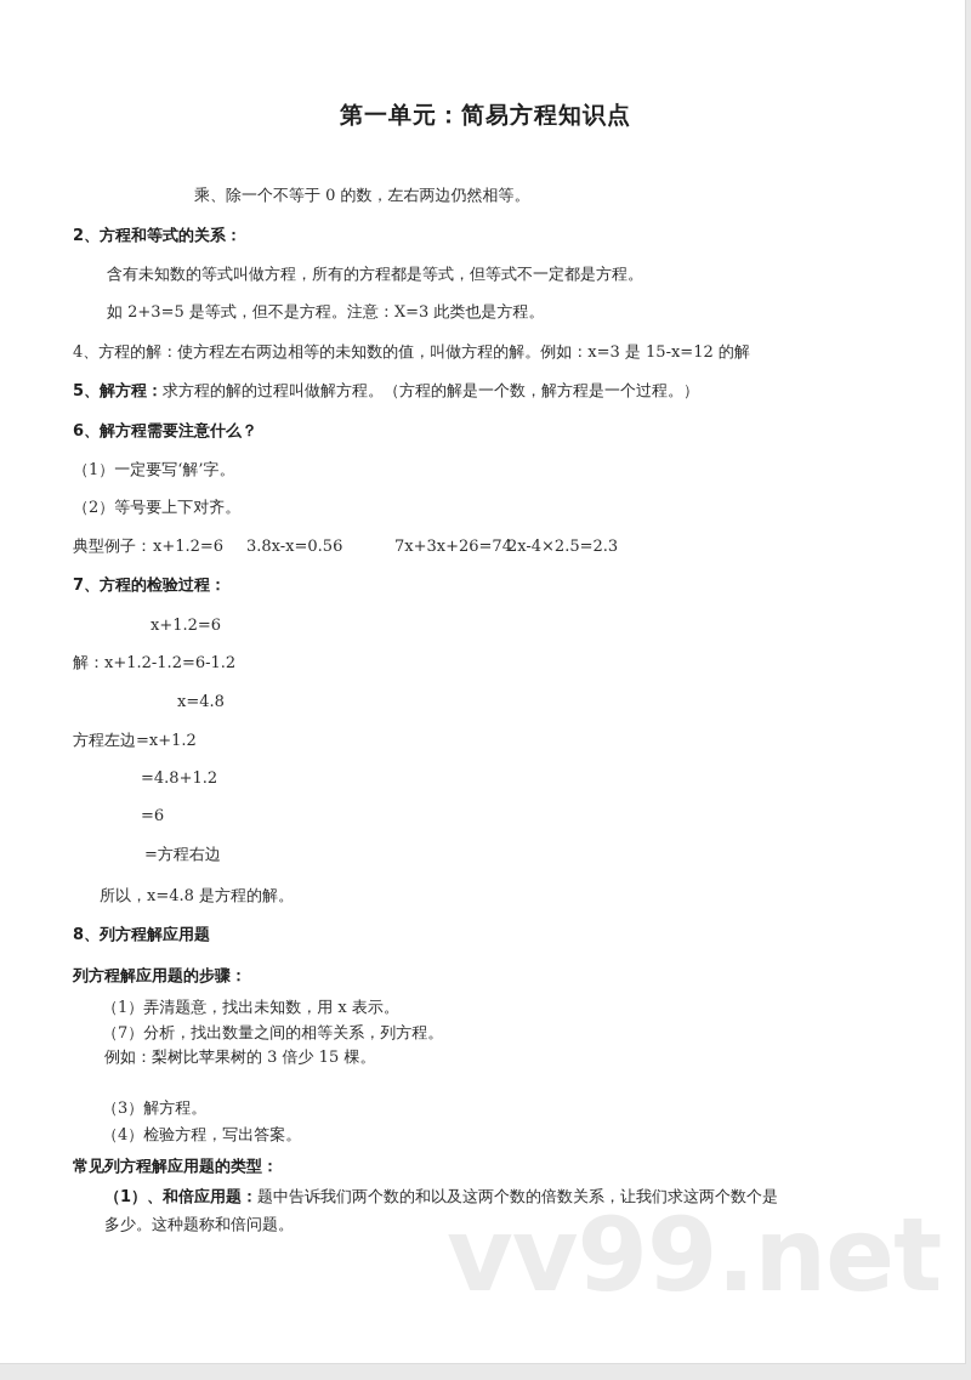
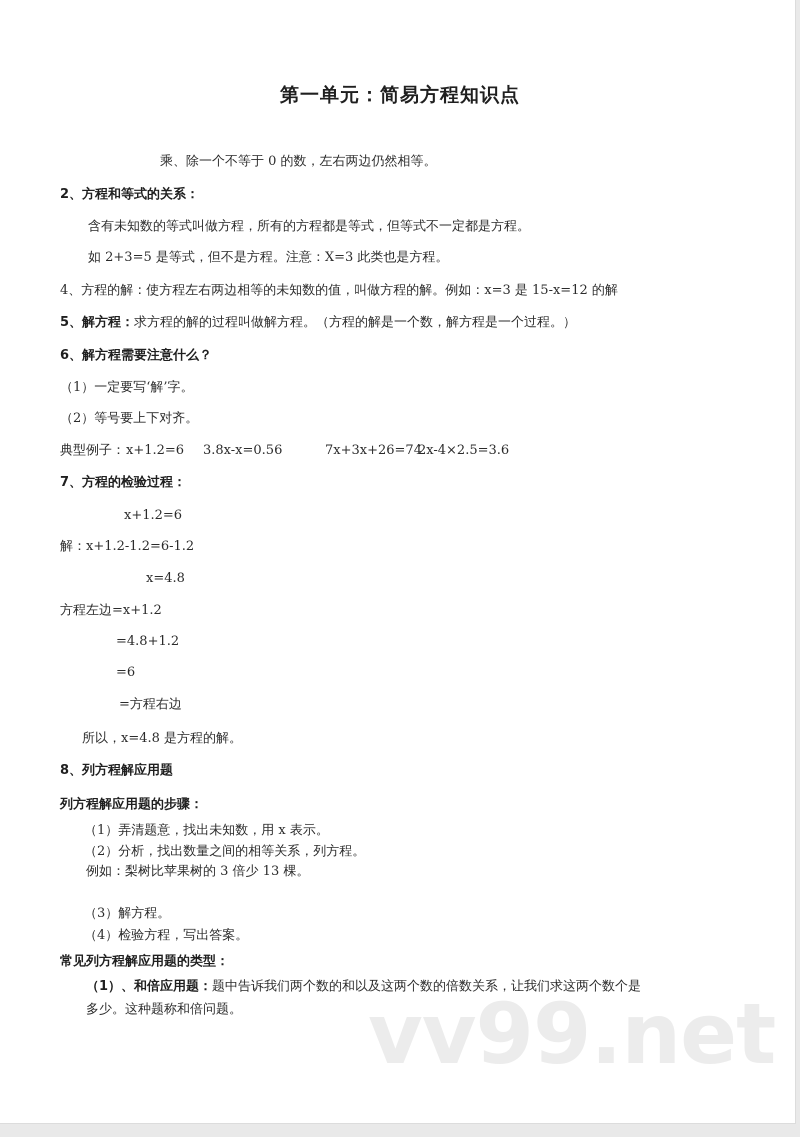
  第一单元：简易方程知识点
  乘、除一个不等于 0 的数，左右两边仍然相等。
  2、方程和等式的关系：
  含有未知数的等式叫做方程，所有的方程都是等式，但等式不一定都是方程。
  如 2+3=5 是等式，但不是方程。注意：X=3 此类也是方程。
  4、方程的解：使方程左右两边相等的未知数的值，叫做方程的解。例如：x=3 是 15-x=12 的解
  5、解方程：求方程的解的过程叫做解方程。（方程的解是一个数，解方程是一个过程。）
  6、解方程需要注意什么？
  （1）一定要写‘解’字。
  （2）等号要上下对齐。
  典型例子：
  x+1.2=6
  3.8x-x=0.56
  7x+3x+26=74
- 2x-4×2.5=2.3
+ 2x-4×2.5=3.6
  7、方程的检验过程：
  x+1.2=6
  解：x+1.2-1.2=6-1.2
  x=4.8
  方程左边=x+1.2
  =4.8+1.2
  =6
  =方程右边
  所以，x=4.8 是方程的解。
  8、列方程解应用题
  列方程解应用题的步骤：
  （1）弄清题意，找出未知数，用 x 表示。
- （7）分析，找出数量之间的相等关系，列方程。
+ （2）分析，找出数量之间的相等关系，列方程。
- 例如：梨树比苹果树的 3 倍少 15 棵。
+ 例如：梨树比苹果树的 3 倍少 13 棵。
  （3）解方程。
  （4）检验方程，写出答案。
  常见列方程解应用题的类型：
  （1）、和倍应用题：题中告诉我们两个数的和以及这两个数的倍数关系，让我们求这两个数个是
  多少。这种题称和倍问题。
  vv99.net
